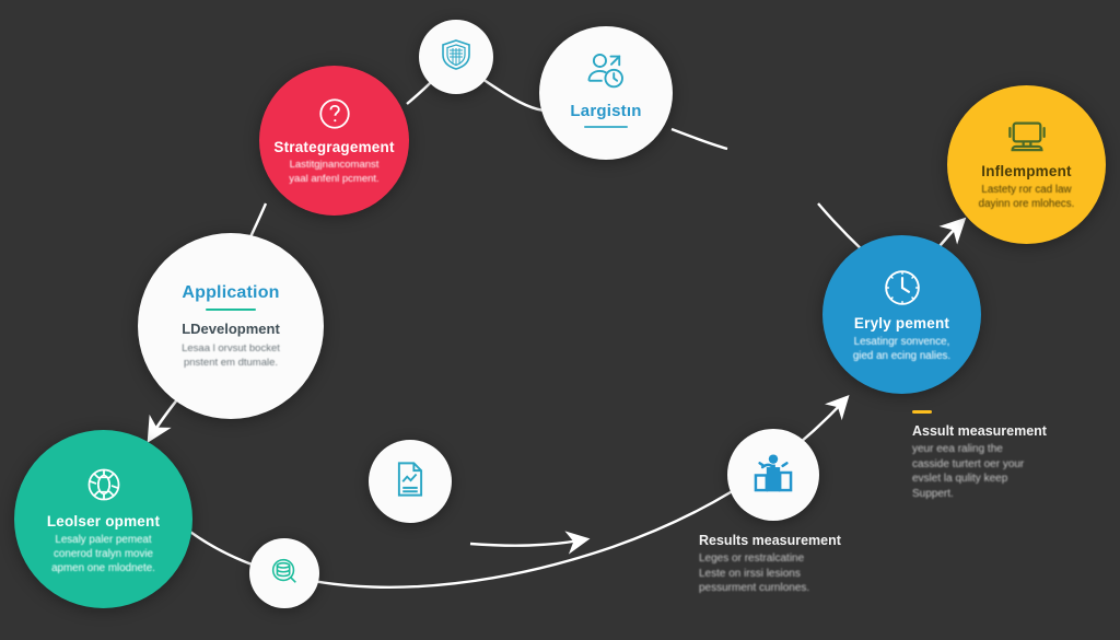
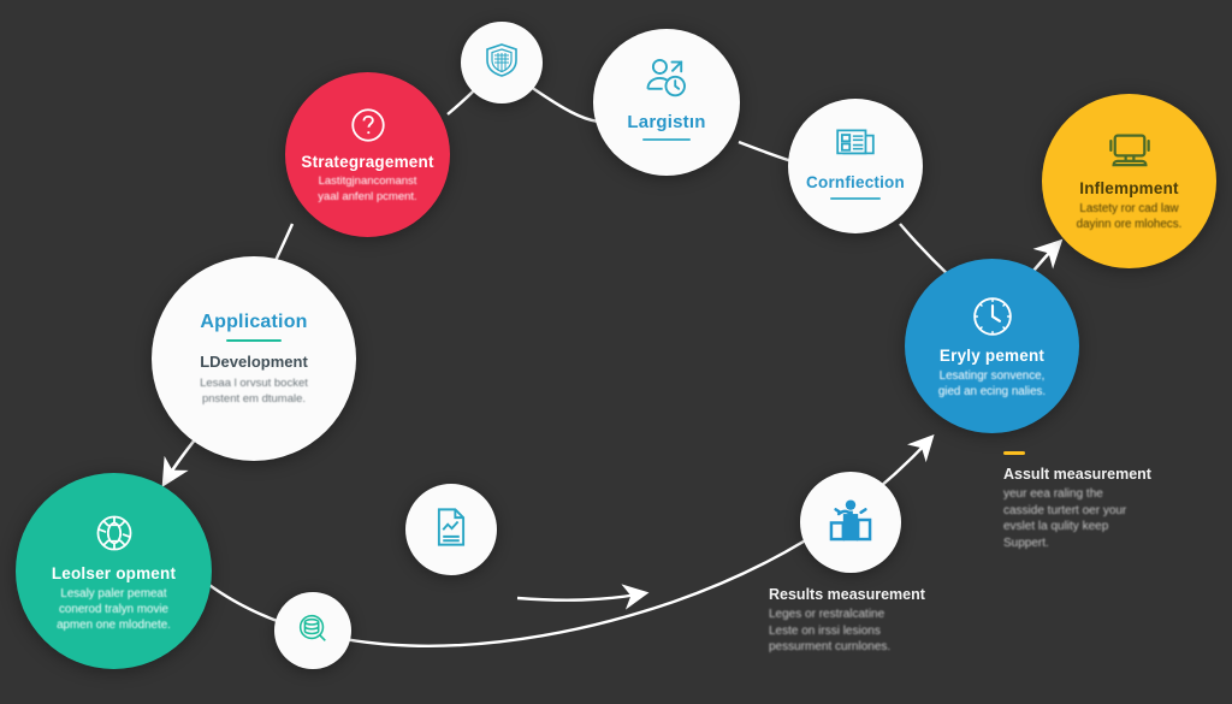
  Strategragement
  Lastitgjnancomanst
  yaal anfenl pcment.
  Largistın
+ Cornfiection
  Inflempment
  Lastety ror cad law
  dayinn ore mlohecs.
  Application
  LDevelopment
  Lesaa l orvsut bocket
  pnstent em dtumale.
  Eryly pement
  Lesatingr sonvence,
  gied an ecing nalies.
  Leolser opment
  Lesaly paler pemeat
  conerod tralyn movie
  apmen one mlodnete.
  Results measurement
  Leges or restralcatine
  Leste on irssi lesions
  pessurment curnlones.
  Assult measurement
  yeur eea raling the
  casside turtert oer your
  evslet la qulity keep
  Suppert.
